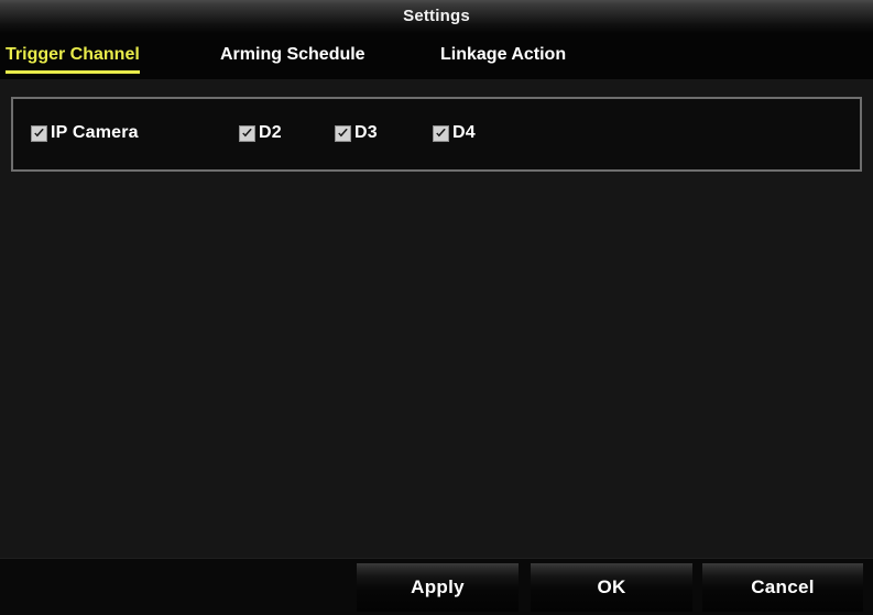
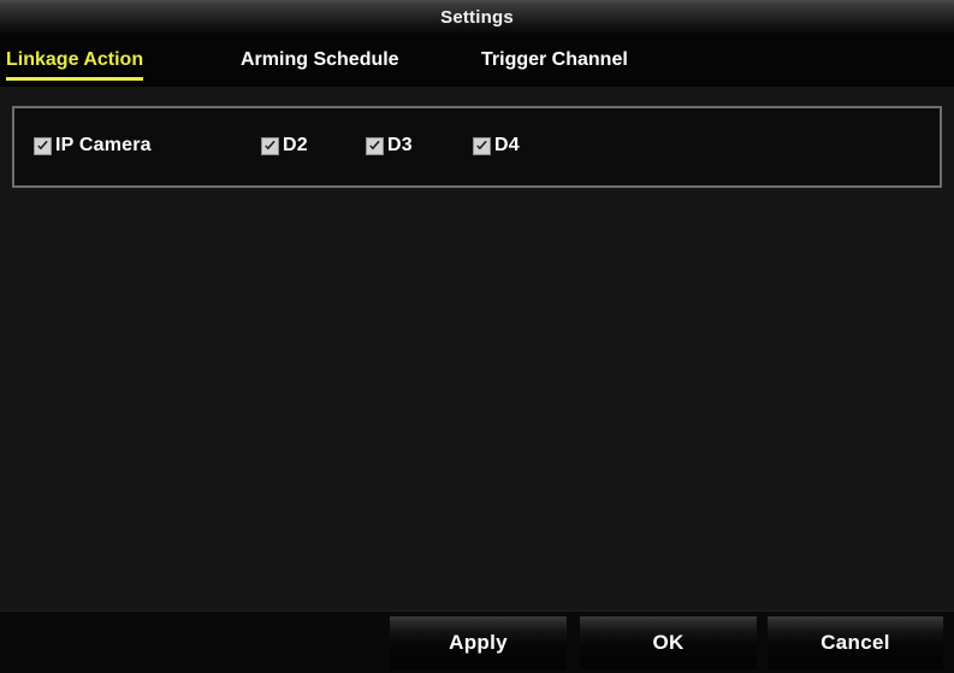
  Settings
- Trigger Channel
+ Linkage Action
  Arming Schedule
- Linkage Action
+ Trigger Channel
  IP Camera
  D2
  D3
  D4
  Apply
  OK
  Cancel
